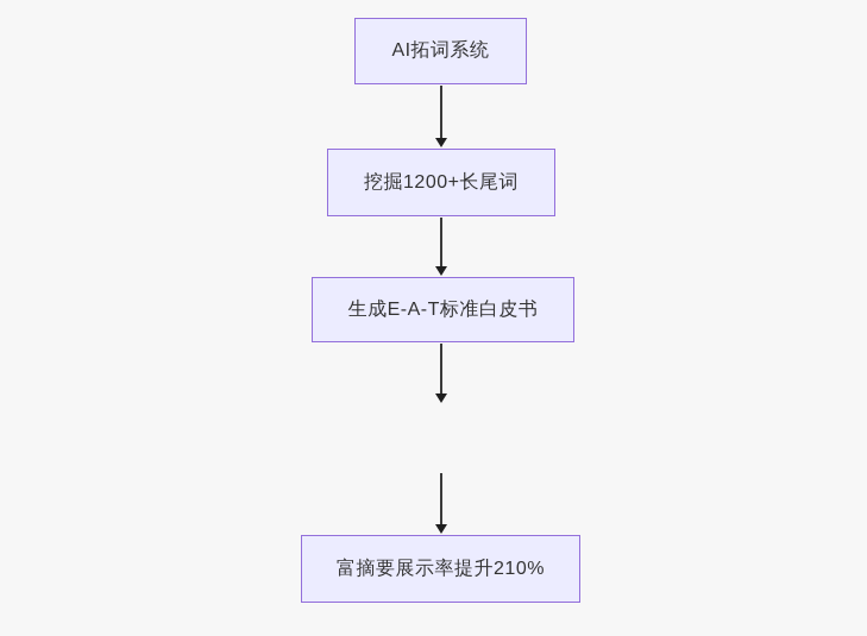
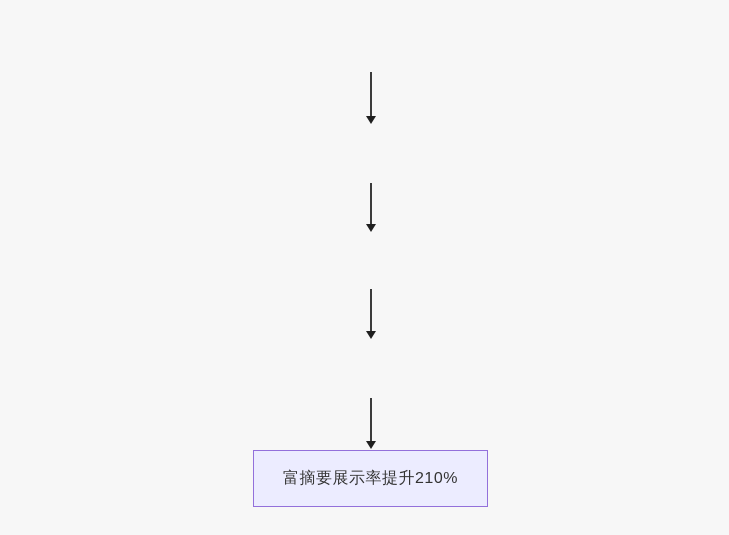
- AI拓词系统
- 挖掘1200+长尾词
- 生成E-A-T标准白皮书
  富摘要展示率提升210%
